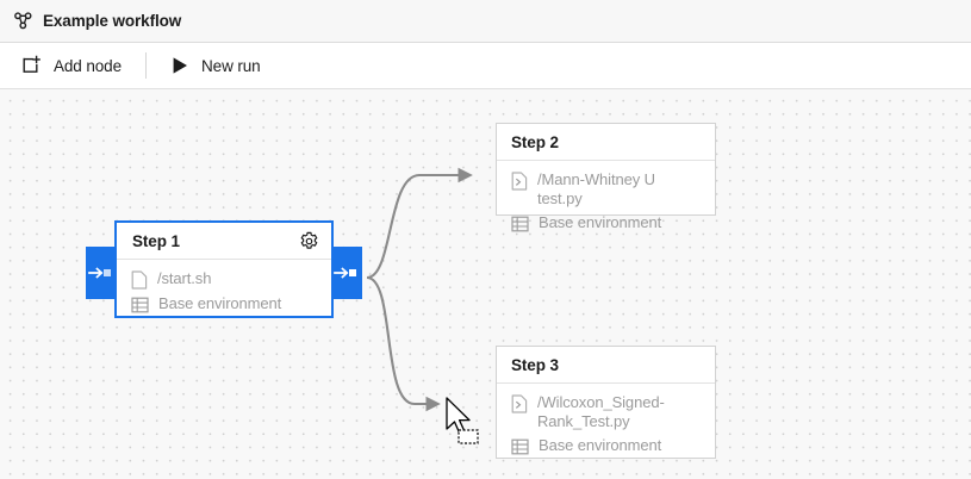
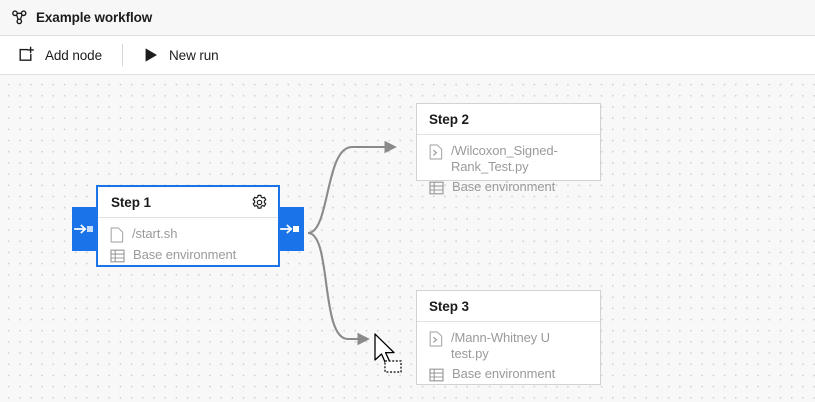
  Example workflow
  Add node
  New run
  Step 1
  /start.sh
  Base environment
  Step 2
- /Mann-Whitney U test.py
+ /Wilcoxon_Signed-Rank_Test.py
  Base environment
  Step 3
- /Wilcoxon_Signed-Rank_Test.py
+ /Mann-Whitney U test.py
  Base environment
